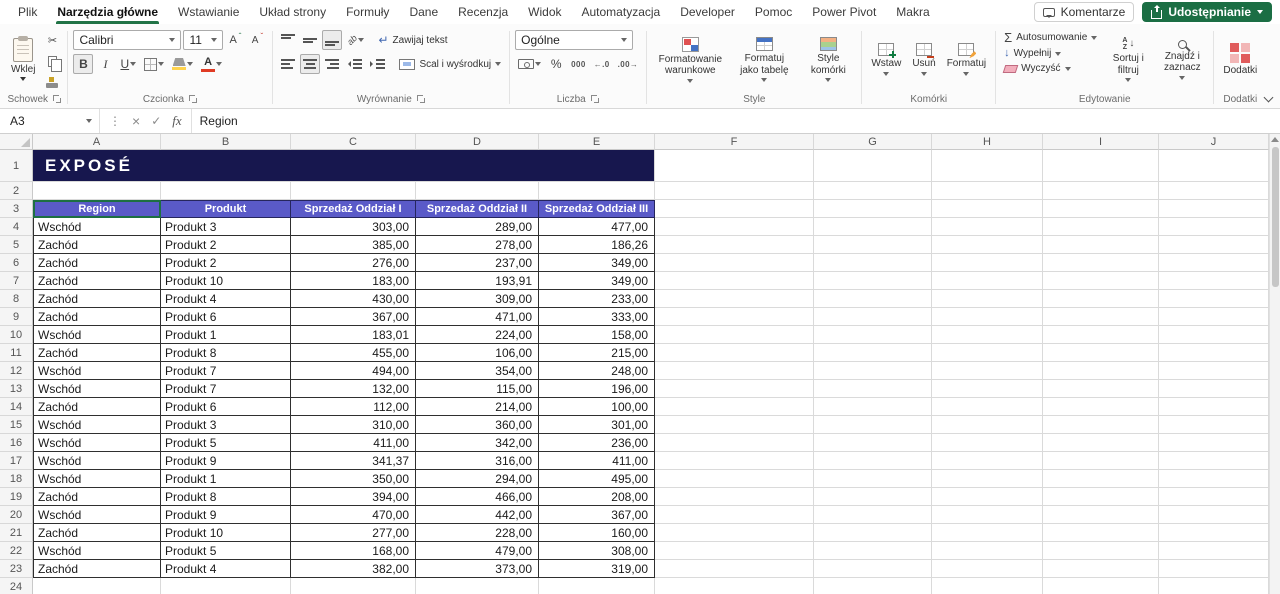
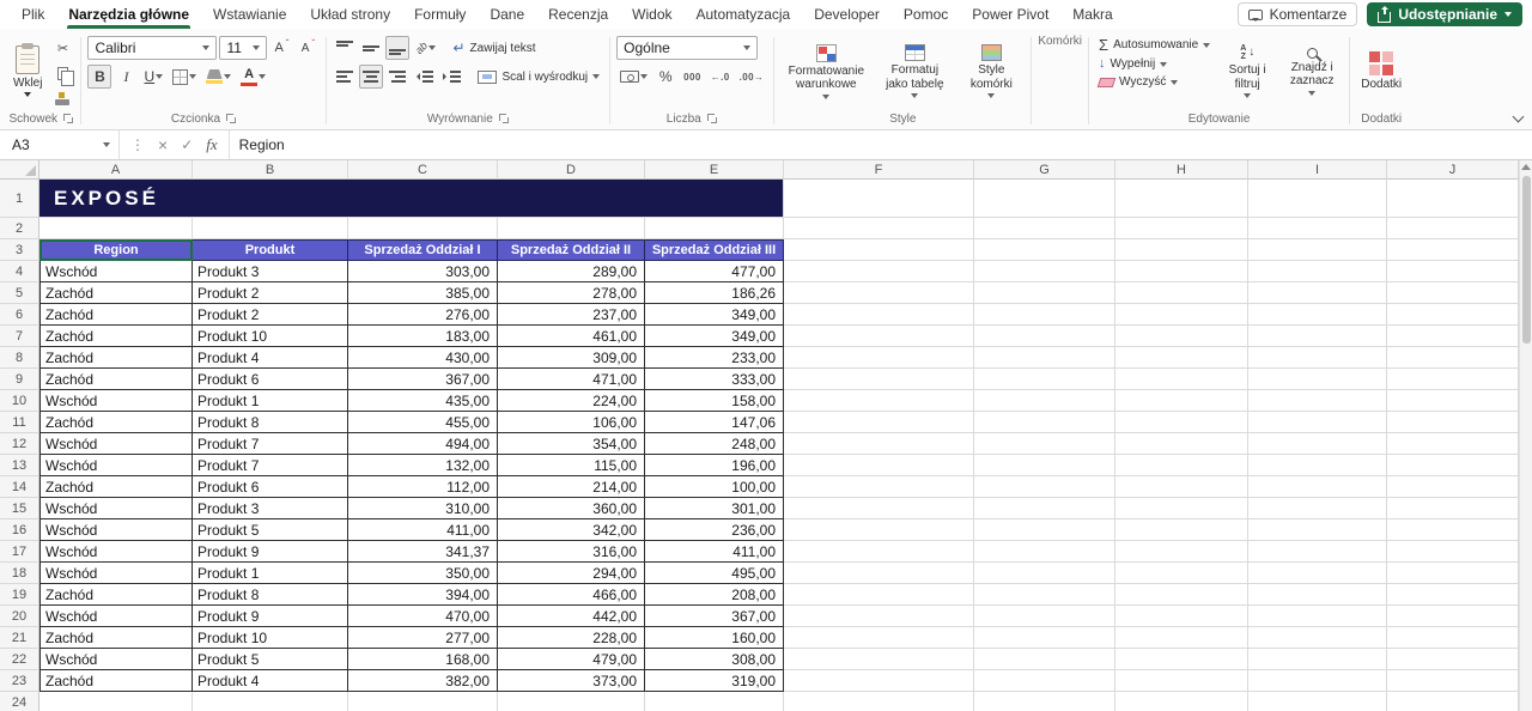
  Plik
  Narzędzia główne
  Wstawianie
  Układ strony
  Formuły
  Dane
  Recenzja
  Widok
  Automatyzacja
  Developer
  Pomoc
  Power Pivot
  Makra
  Komentarze
  Udostępnianie
  Wklej
  ✂
  Schowek
  Calibri
  11
  A
  ˆ
  A
  ˇ
  B
  I
  U
  A
  Czcionka
  ↵
  Zawijaj tekst
  Scal i wyśrodkuj
  Wyrównanie
  Ogólne
  %
  000
  ←.0
  .00→
  Liczba
  Formatowanie warunkowe
  Formatuj jako tabelę
  Style komórki
  Style
- Wstaw
- Usuń
- Formatuj
  Komórki
  Σ
  Autosumowanie
  ↓
  Wypełnij
  Wyczyść
  ↓
  Sortuj i filtruj
  Znajdź i zaznacz
  Edytowanie
  Dodatki
  Dodatki
  A3
  ⋮
  ×
  ✓
  fx
  Region
  A
  B
  C
  D
  E
  F
  G
  H
  I
  J
  1
  EXPOSÉ
  2
  3
  Region
  Produkt
  Sprzedaż Oddział I
  Sprzedaż Oddział II
  Sprzedaż Oddział III
  4
  Wschód
  Produkt 3
  303,00
  289,00
  477,00
  5
  Zachód
  Produkt 2
  385,00
  278,00
  186,26
  6
  Zachód
  Produkt 2
  276,00
  237,00
  349,00
  7
  Zachód
  Produkt 10
  183,00
- 193,91
+ 461,00
  349,00
  8
  Zachód
  Produkt 4
  430,00
  309,00
  233,00
  9
  Zachód
  Produkt 6
  367,00
  471,00
  333,00
  10
  Wschód
  Produkt 1
- 183,01
+ 435,00
  224,00
  158,00
  11
  Zachód
  Produkt 8
  455,00
  106,00
- 215,00
+ 147,06
  12
  Wschód
  Produkt 7
  494,00
  354,00
  248,00
  13
  Wschód
  Produkt 7
  132,00
  115,00
  196,00
  14
  Zachód
  Produkt 6
  112,00
  214,00
  100,00
  15
  Wschód
  Produkt 3
  310,00
  360,00
  301,00
  16
  Wschód
  Produkt 5
  411,00
  342,00
  236,00
  17
  Wschód
  Produkt 9
  341,37
  316,00
  411,00
  18
  Wschód
  Produkt 1
  350,00
  294,00
  495,00
  19
  Zachód
  Produkt 8
  394,00
  466,00
  208,00
  20
  Wschód
  Produkt 9
  470,00
  442,00
  367,00
  21
  Zachód
  Produkt 10
  277,00
  228,00
  160,00
  22
  Wschód
  Produkt 5
  168,00
  479,00
  308,00
  23
  Zachód
  Produkt 4
  382,00
  373,00
  319,00
  24
